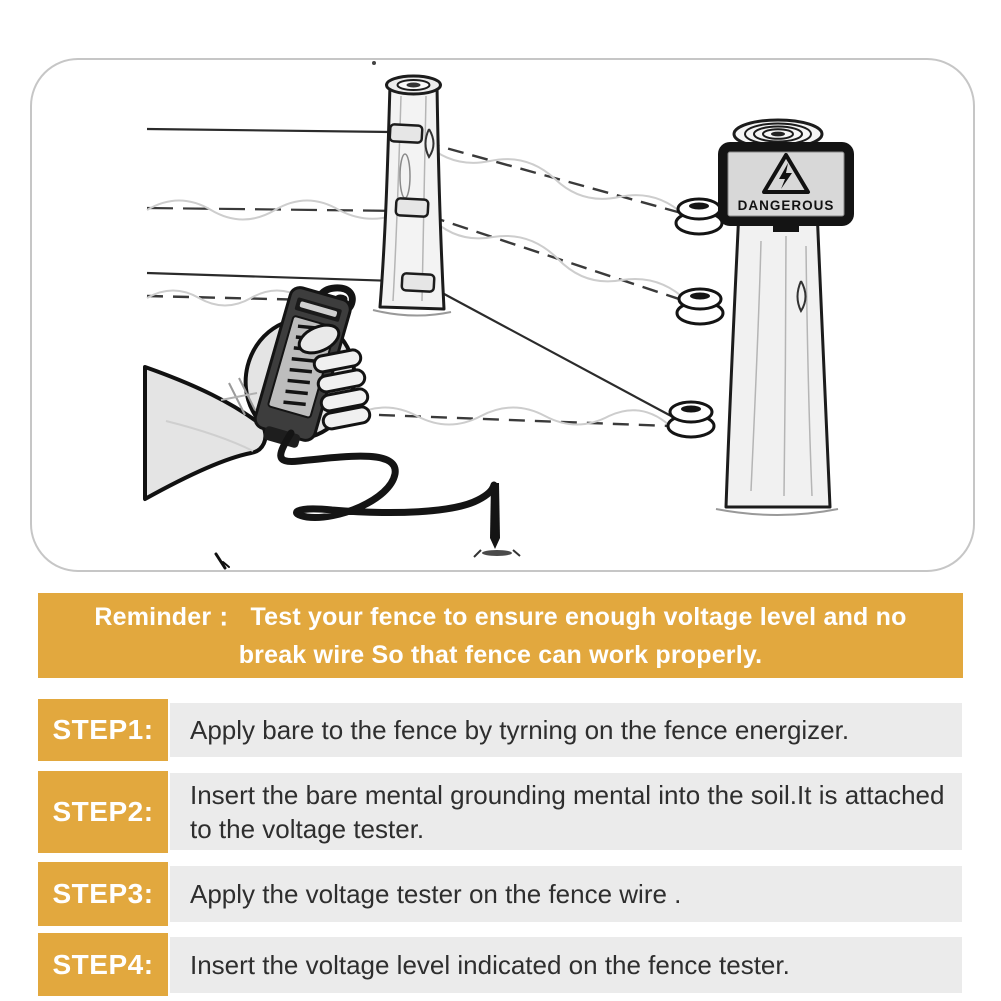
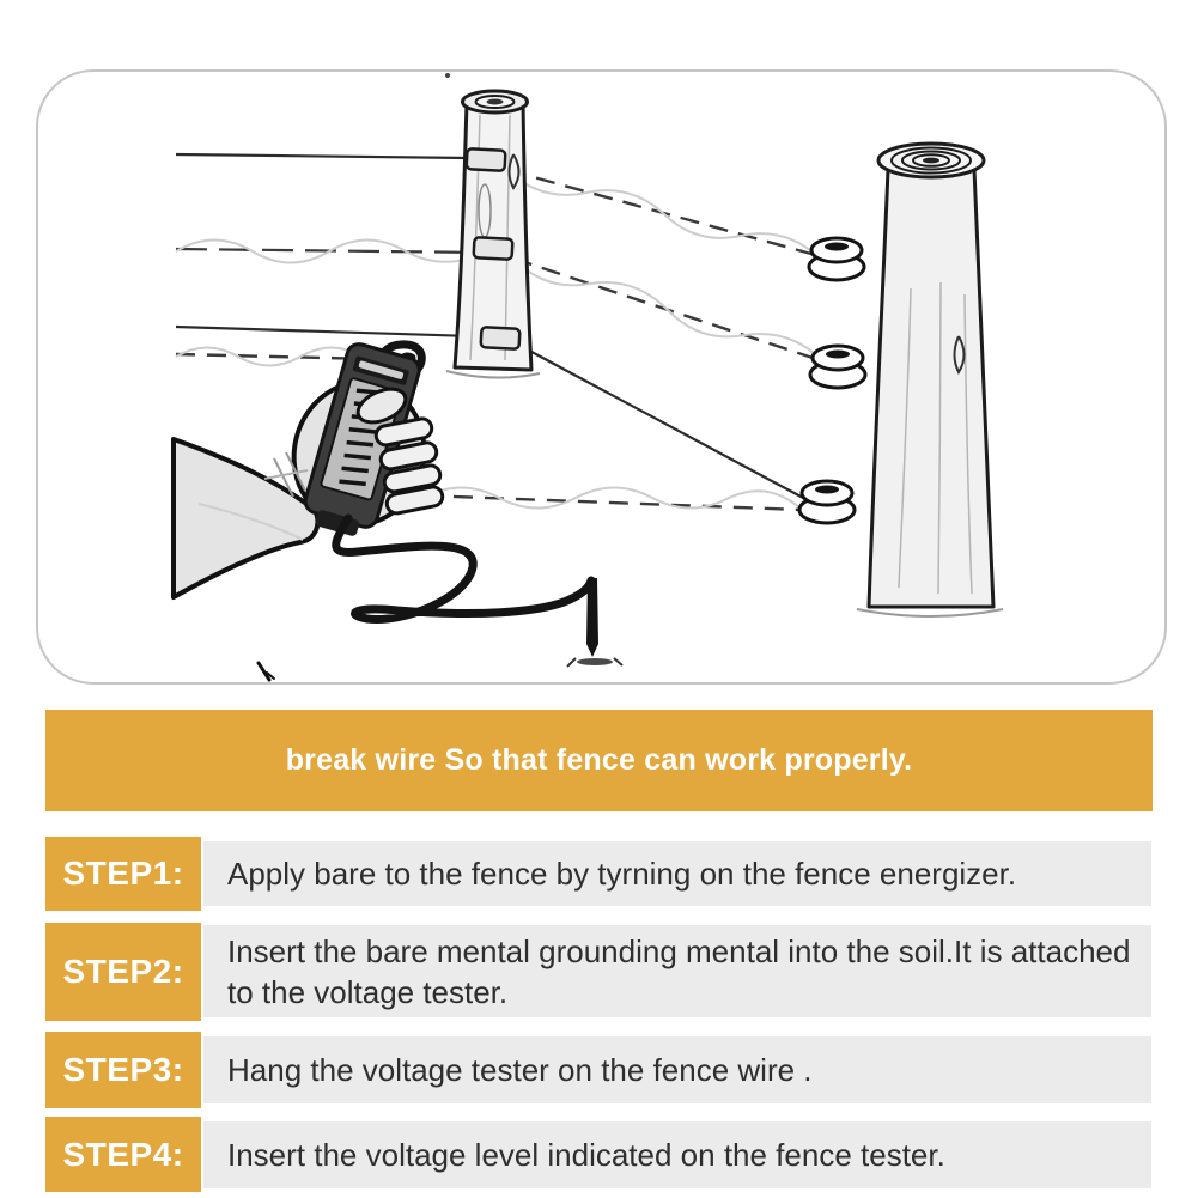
- DANGEROUS
- Reminder： Test your fence to ensure enough voltage level and no
  break wire So that fence can work properly.
  STEP1:
  Apply bare to the fence by tyrning on the fence energizer.
  STEP2:
  Insert the bare mental grounding mental into the soil.It is attached to the voltage tester.
  STEP3:
- Apply the voltage tester on the fence wire .
+ Hang the voltage tester on the fence wire .
  STEP4:
  Insert the voltage level indicated on the fence tester.
